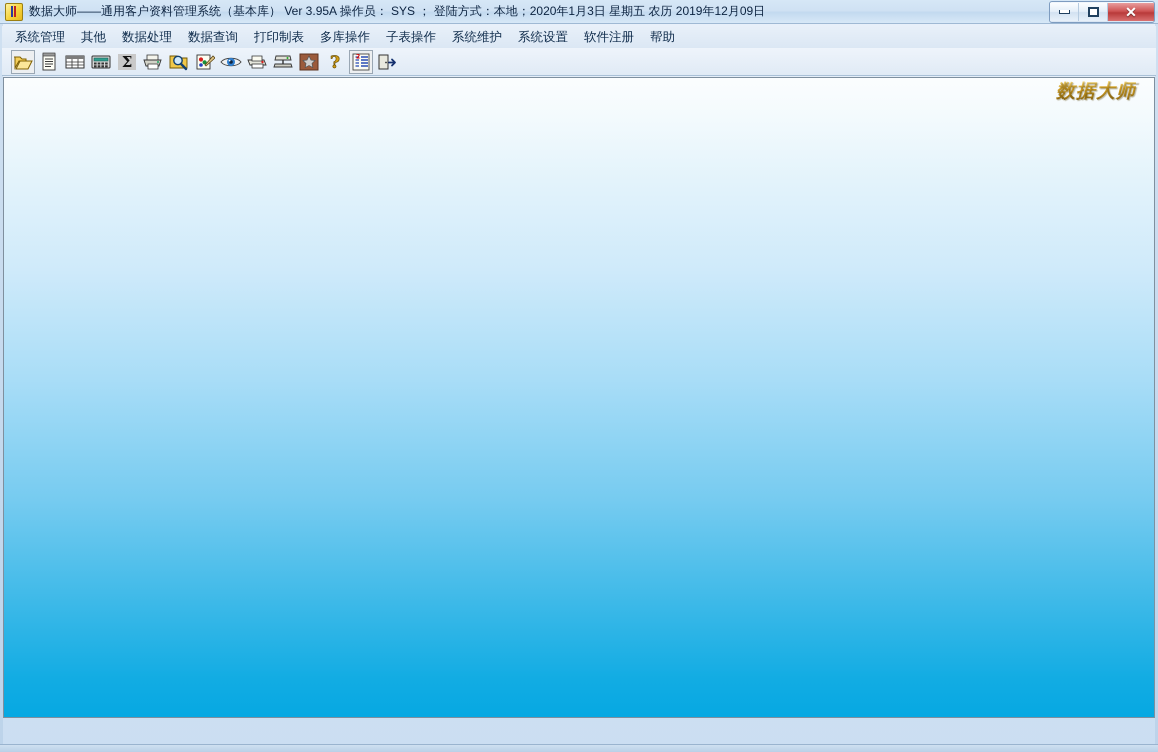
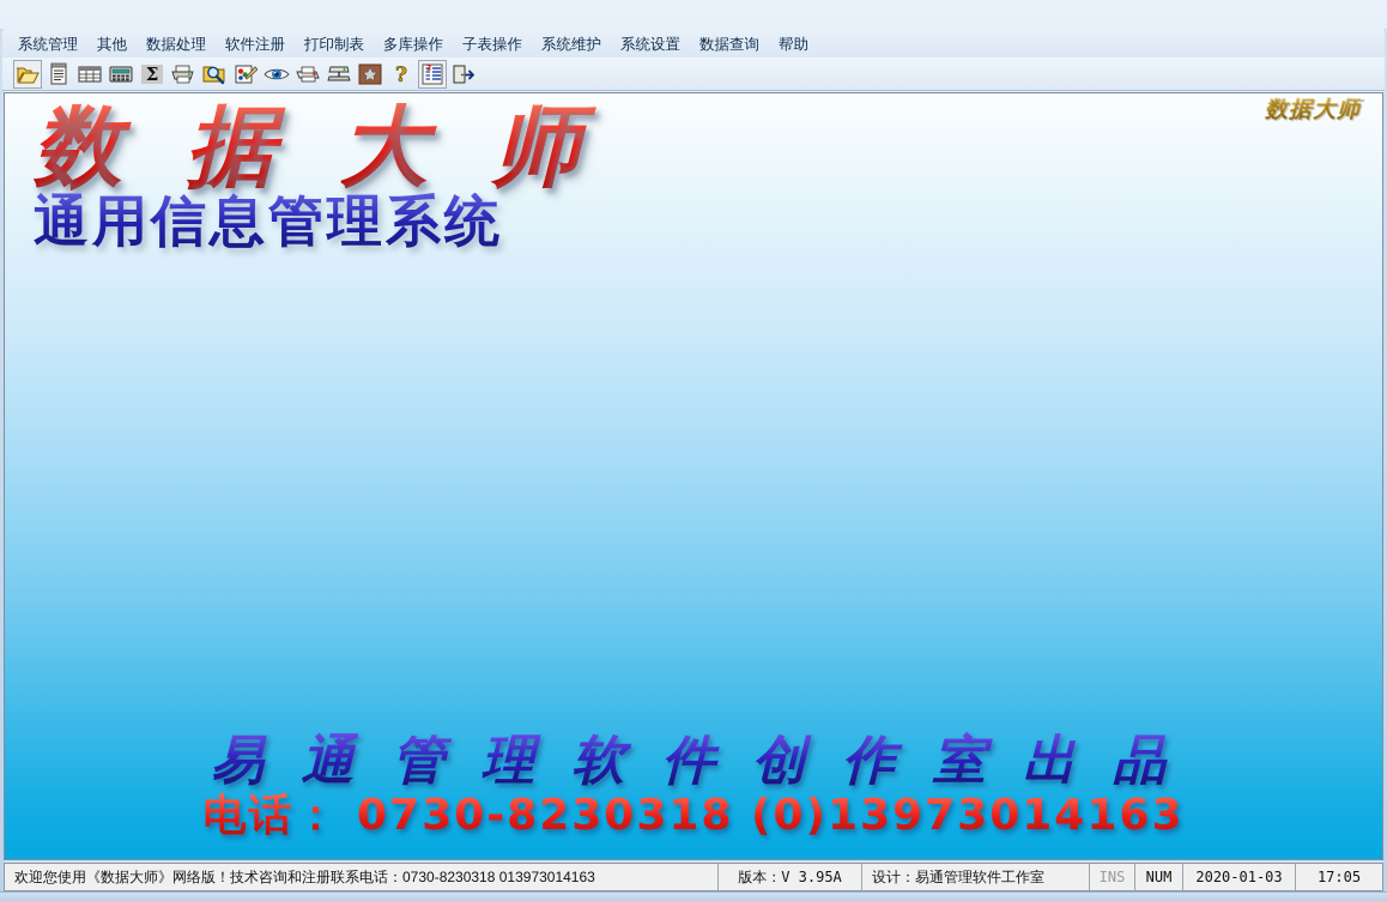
- 数据大师——通用客户资料管理系统（基本库） Ver 3.95A 操作员： SYS ； 登陆方式：本地；2020年1月3日 星期五 农历 2019年12月09日
- ✕
  系统管理
  其他
  数据处理
- 数据查询
+ 软件注册
  打印制表
  多库操作
  子表操作
  系统维护
  系统设置
- 软件注册
+ 数据查询
  帮助
  Σ
  ?
  数据大师
+ 数 据 大 师
+ 通用信息管理系统
+ 易 通 管 理 软 件 创 作 室 出 品
+ 电话： 0730-8230318 (0)13973014163
+ 欢迎您使用《数据大师》网络版！技术咨询和注册联系电话：0730-8230318 013973014163
+ 版本：V 3.95A
+ 设计：易通管理软件工作室
+ INS
+ NUM
+ 2020-01-03
+ 17:05
